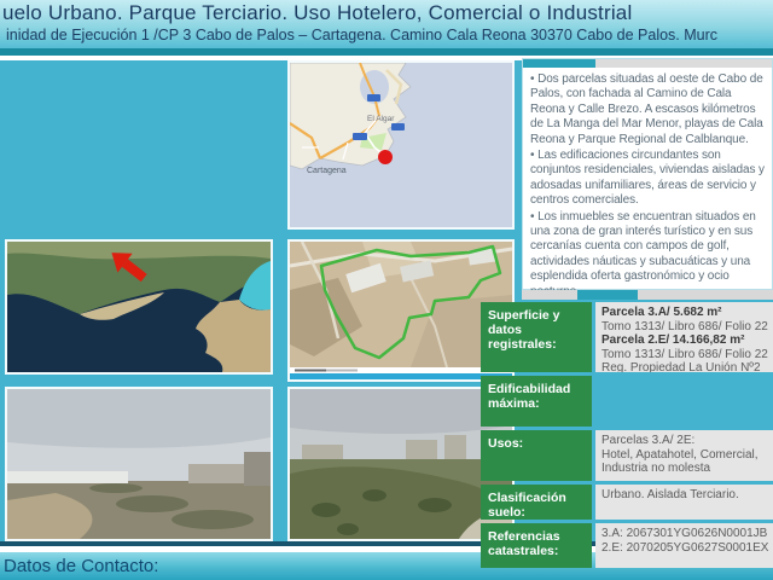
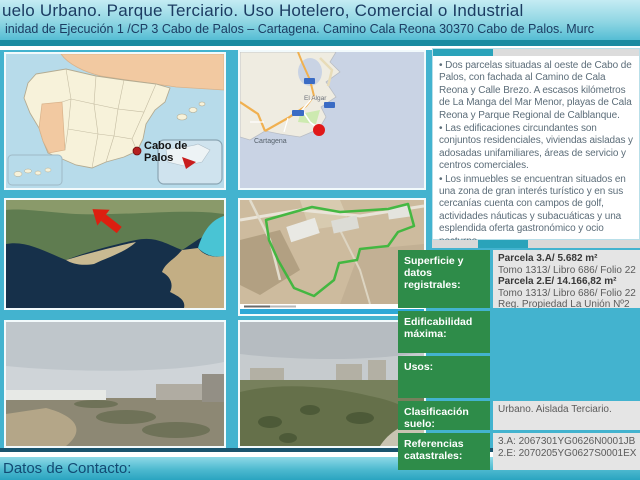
  uelo Urbano. Parque Terciario. Uso Hotelero, Comercial o Industrial
  inidad de Ejecución 1 /CP 3 Cabo de Palos – Cartagena. Camino Cala Reona 30370 Cabo de Palos. Murc
+ Cabo de
+ Palos
  • Dos parcelas situadas al oeste de Cabo de Palos, con fachada al Camino de Cala Reona y Calle Brezo. A escasos kilómetros de La Manga del Mar Menor, playas de Cala Reona y Parque Regional de Calblanque.
  • Las edificaciones circundantes son conjuntos residenciales, viviendas aisladas y adosadas unifamiliares, áreas de servicio y centros comerciales.
  • Los inmuebles se encuentran situados en una zona de gran interés turístico y en sus cercanías cuenta con campos de golf, actividades náuticas y subacuáticas y una esplendida oferta gastronómico y ocio
  Superficie y datos registrales:
  Parcela 3.A/ 5.682 m²
  Tomo 1313/ Libro 686/ Folio 22
  Parcela 2.E/ 14.166,82 m²
  Tomo 1313/ Libro 686/ Folio 22
  Reg. Propiedad La Unión Nº2
  Edificabilidad máxima:
  Usos:
- Parcelas 3.A/ 2E:
- Hotel, Apatahotel, Comercial,
- Industria no molesta
  Clasificación suelo:
  Urbano. Aislada Terciario.
  Referencias catastrales:
  3.A: 2067301YG0626N0001JB
  2.E: 2070205YG0627S0001EX
  Datos de Contacto:
